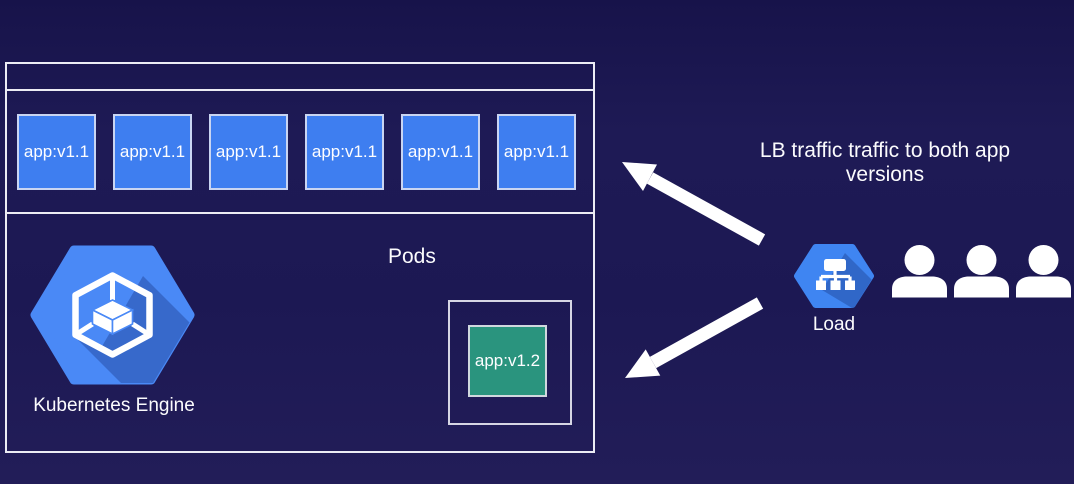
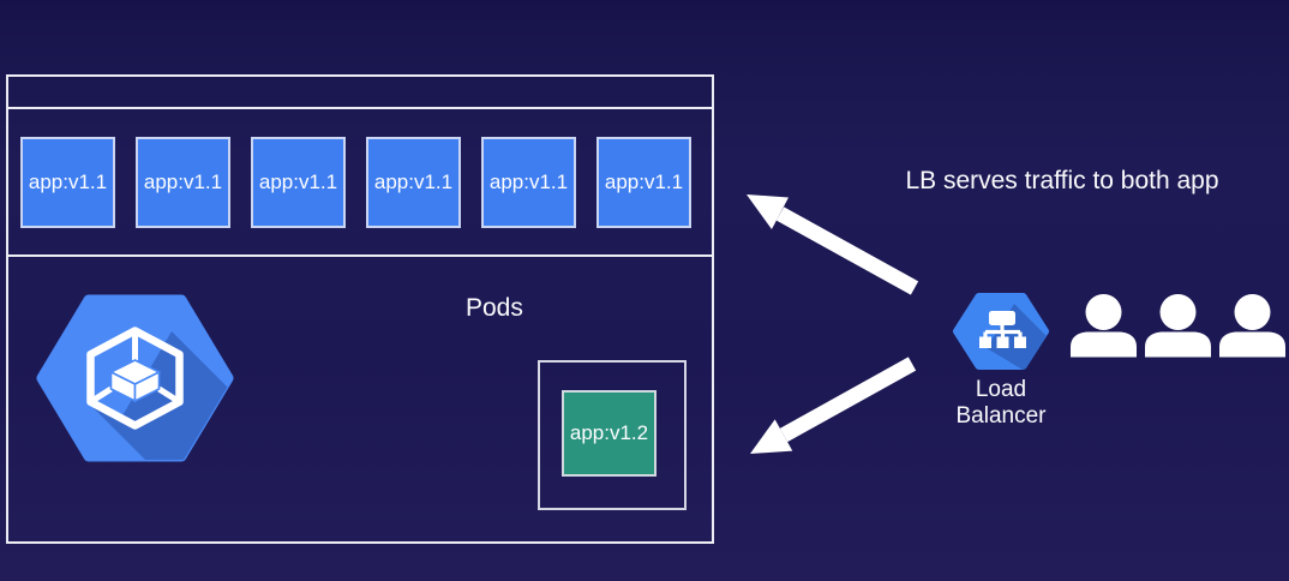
  app:v1.1
  app:v1.1
  app:v1.1
  app:v1.1
  app:v1.1
  app:v1.1
  Pods
- Kubernetes Engine
  app:v1.2
- LB traffic traffic to both app
+ LB serves traffic to both app
- versions
  Load
+ Balancer
